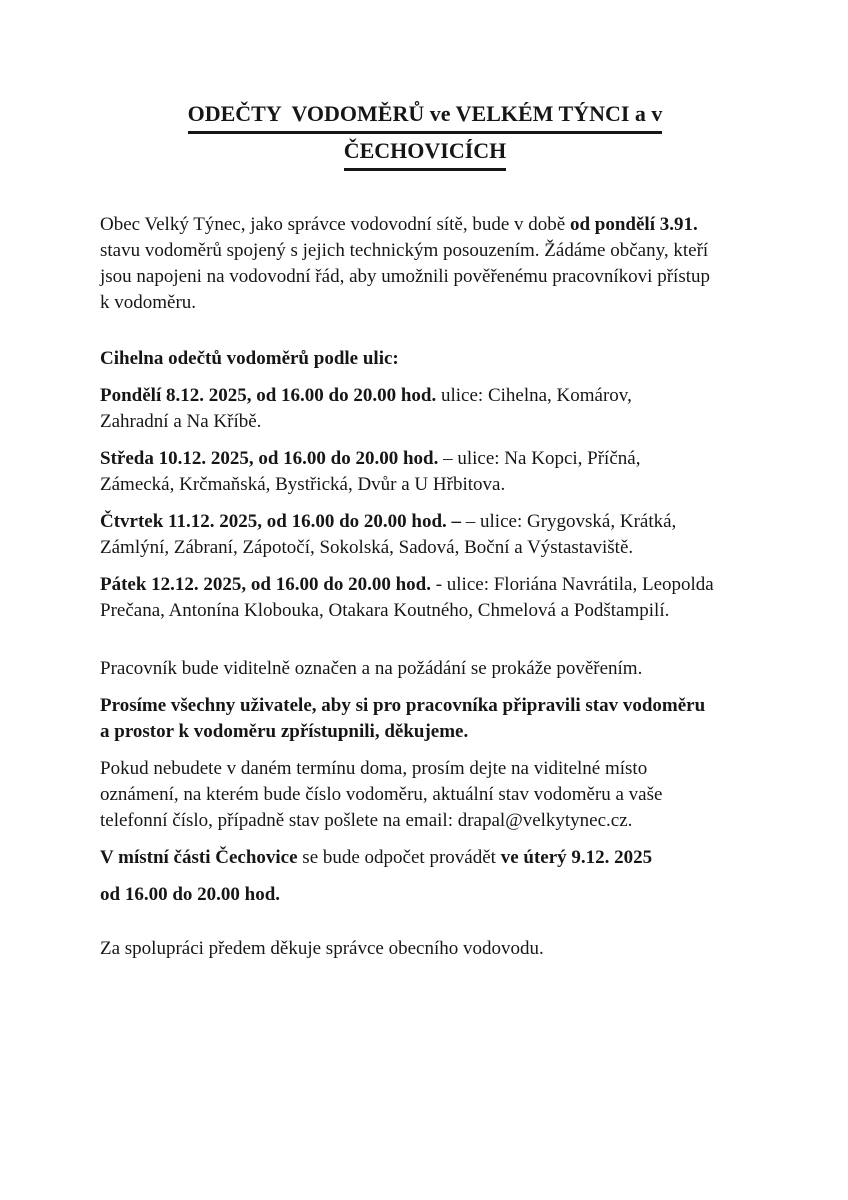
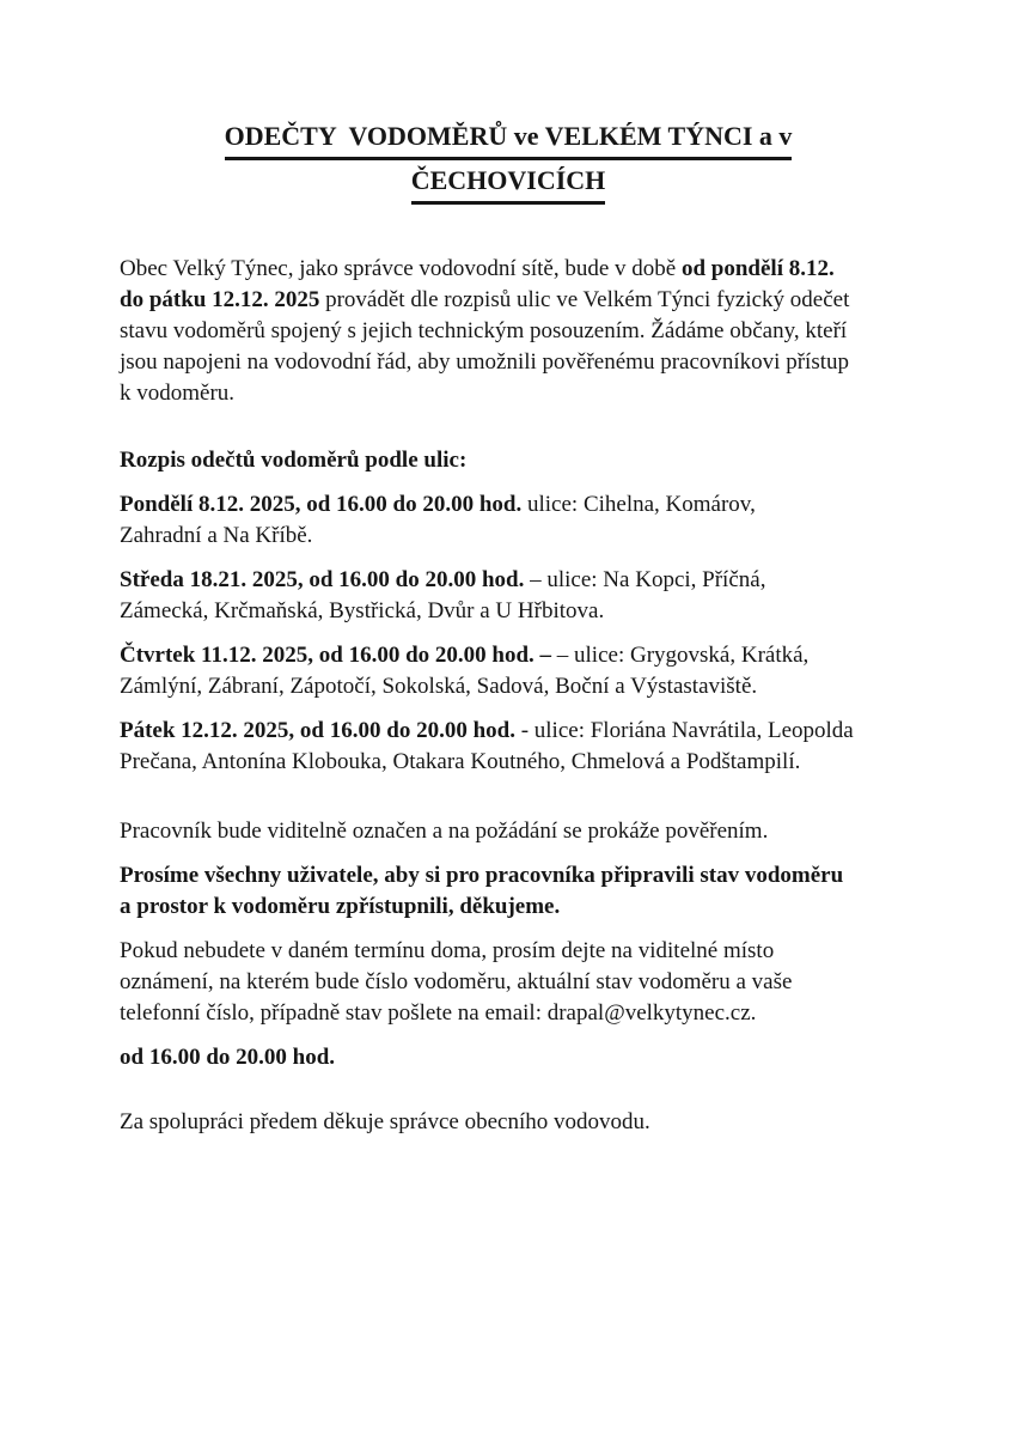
  ODEČTY VODOMĚRŮ ve VELKÉM TÝNCI a v
  ČECHOVICÍCH
- Obec Velký Týnec, jako správce vodovodní sítě, bude v době od pondělí 3.91.
+ Obec Velký Týnec, jako správce vodovodní sítě, bude v době od pondělí 8.12.
+ do pátku 12.12. 2025 provádět dle rozpisů ulic ve Velkém Týnci fyzický odečet
  stavu vodoměrů spojený s jejich technickým posouzením. Žádáme občany, kteří
  jsou napojeni na vodovodní řád, aby umožnili pověřenému pracovníkovi přístup
  k vodoměru.
- Cihelna odečtů vodoměrů podle ulic:
+ Rozpis odečtů vodoměrů podle ulic:
  Pondělí 8.12. 2025, od 16.00 do 20.00 hod. ulice: Cihelna, Komárov,
  Zahradní a Na Kříbě.
- Středa 10.12. 2025, od 16.00 do 20.00 hod. – ulice: Na Kopci, Příčná,
+ Středa 18.21. 2025, od 16.00 do 20.00 hod. – ulice: Na Kopci, Příčná,
  Zámecká, Krčmaňská, Bystřická, Dvůr a U Hřbitova.
  Čtvrtek 11.12. 2025, od 16.00 do 20.00 hod. – – ulice: Grygovská, Krátká,
  Zámlýní, Zábraní, Zápotočí, Sokolská, Sadová, Boční a Výstastaviště.
  Pátek 12.12. 2025, od 16.00 do 20.00 hod. - ulice: Floriána Navrátila, Leopolda
  Prečana, Antonína Klobouka, Otakara Koutného, Chmelová a Podštampilí.
  Pracovník bude viditelně označen a na požádání se prokáže pověřením.
  Prosíme všechny uživatele, aby si pro pracovníka připravili stav vodoměru
  a prostor k vodoměru zpřístupnili, děkujeme.
  Pokud nebudete v daném termínu doma, prosím dejte na viditelné místo
  oznámení, na kterém bude číslo vodoměru, aktuální stav vodoměru a vaše
  telefonní číslo, případně stav pošlete na email: drapal@velkytynec.cz.
- V místní části Čechovice se bude odpočet provádět ve úterý 9.12. 2025
  od 16.00 do 20.00 hod.
  Za spolupráci předem děkuje správce obecního vodovodu.
